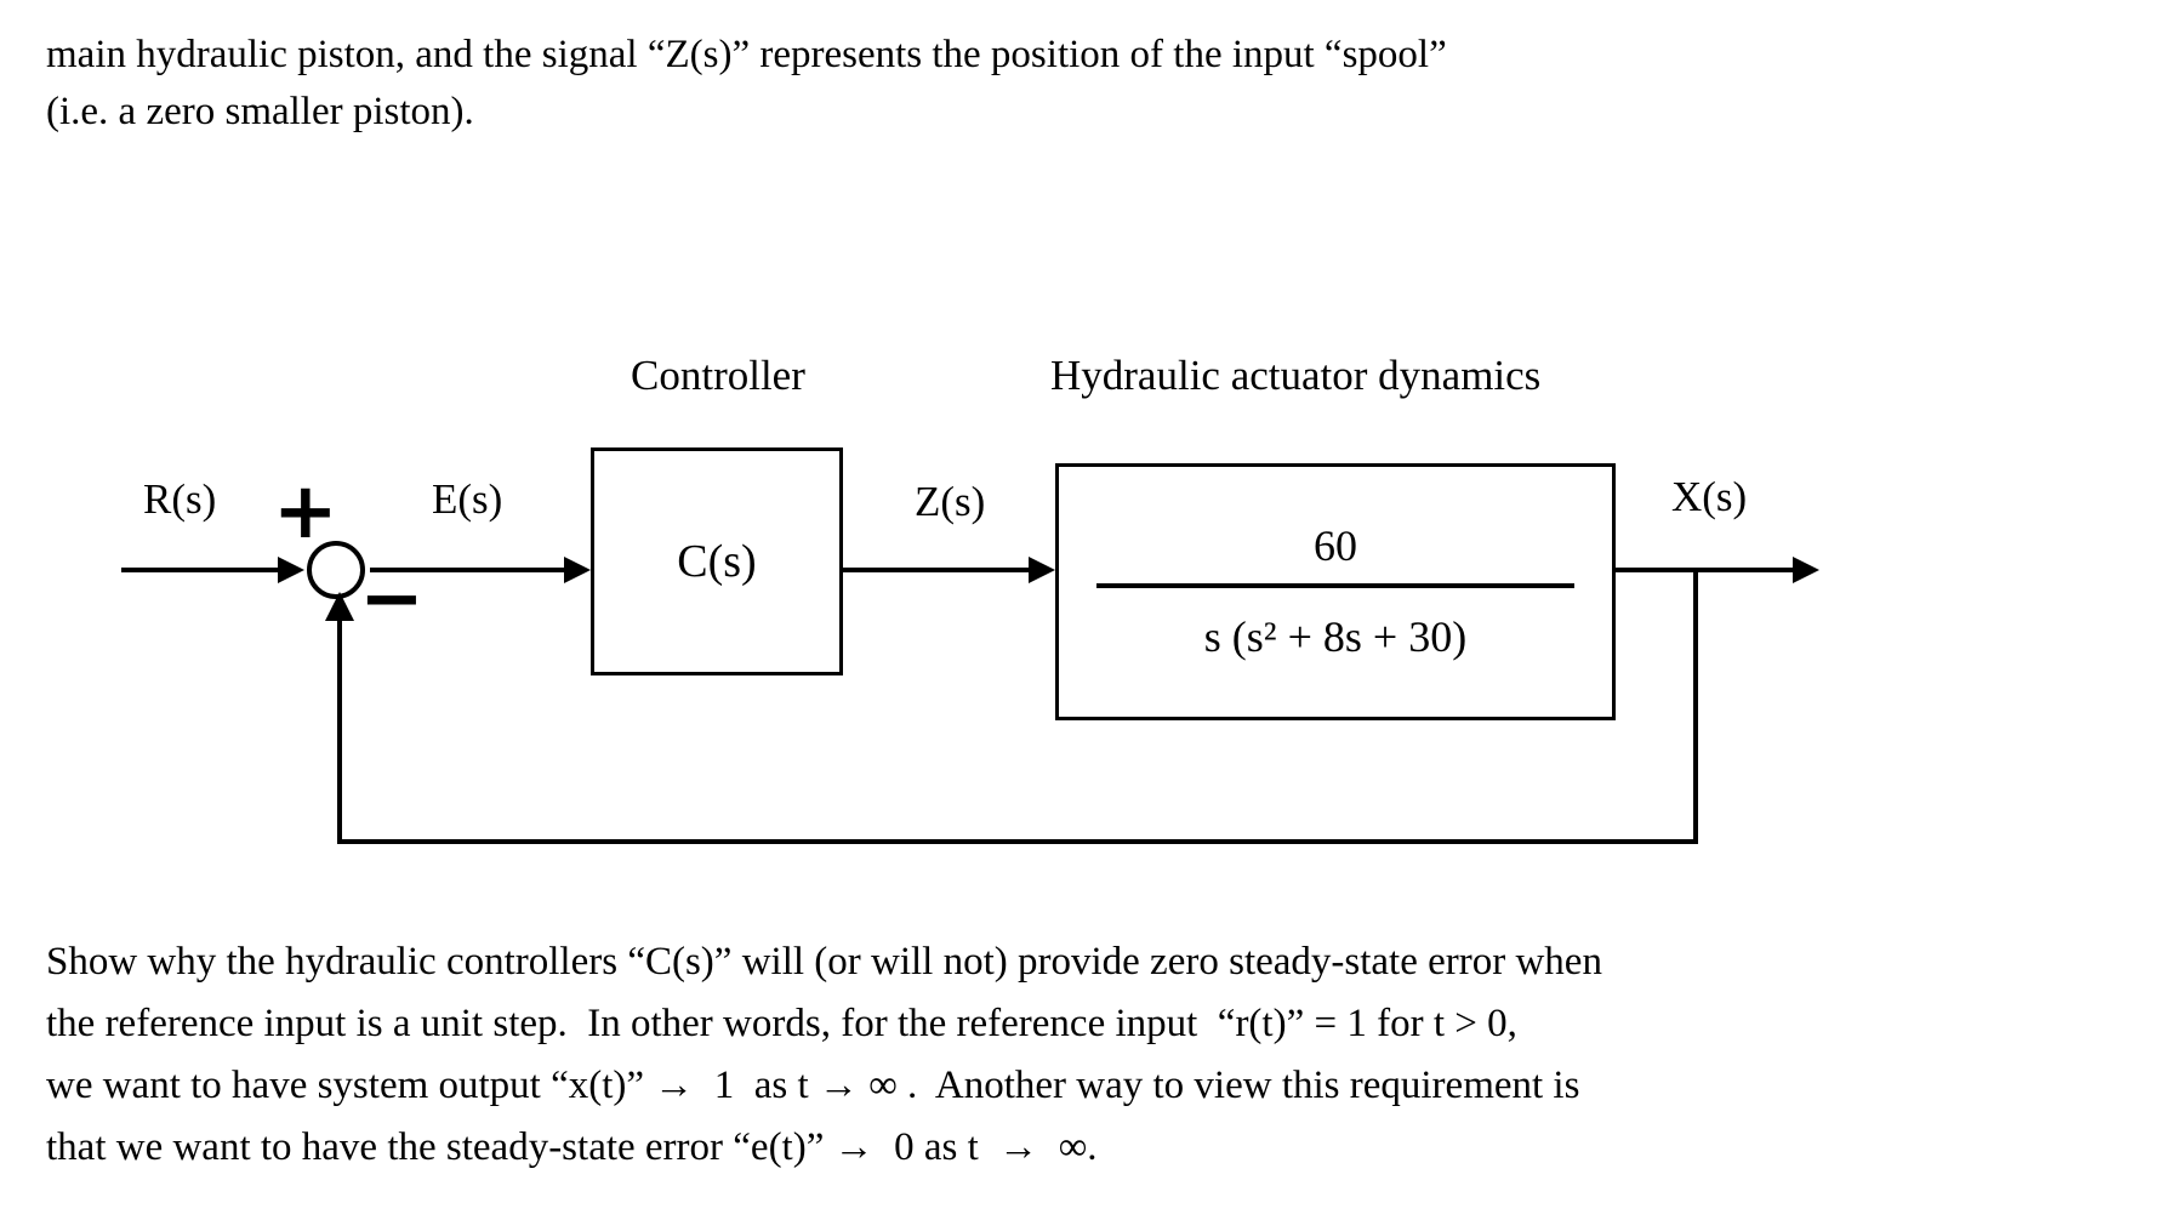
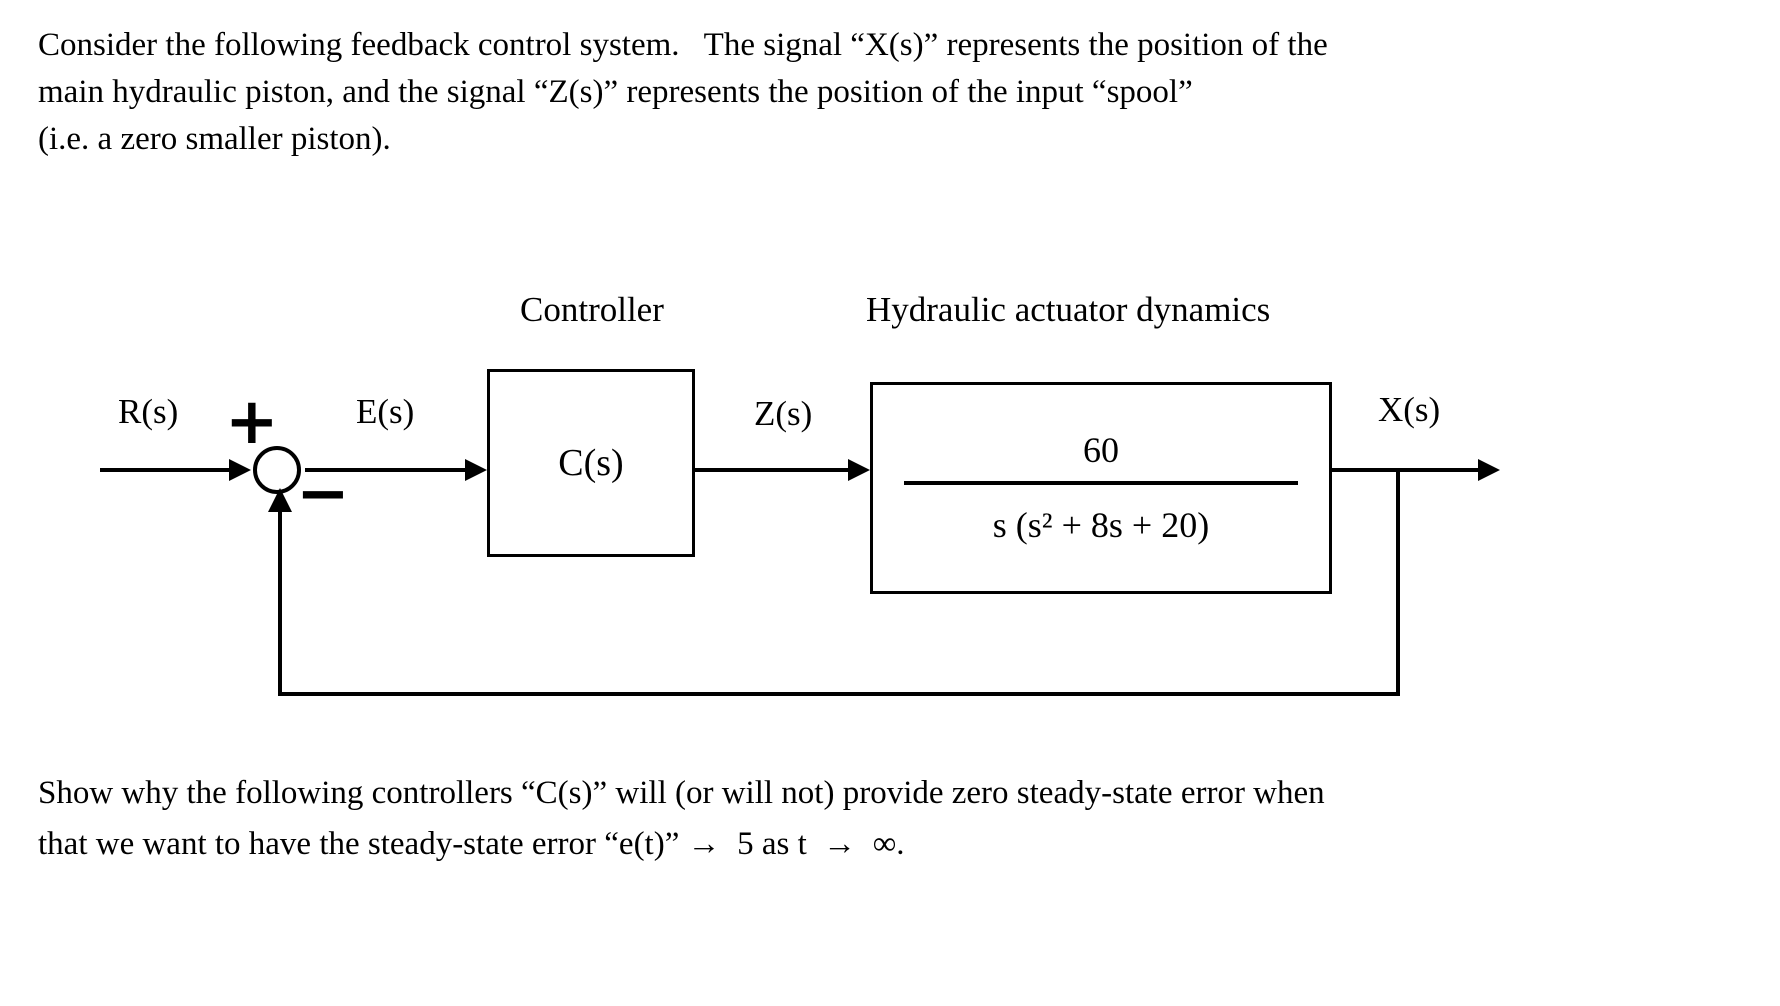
+ Consider the following feedback control system. The signal “X(s)” represents the position of the
  main hydraulic piston, and the signal “Z(s)” represents the position of the input “spool”
  (i.e. a zero smaller piston).
  Controller
  Hydraulic actuator dynamics
  R(s)
  E(s)
  Z(s)
  X(s)
  +
  −
  C(s)
  60
- s (s² + 8s + 30)
+ s (s² + 8s + 20)
- Show why the hydraulic controllers “C(s)” will (or will not) provide zero steady-state error when
+ Show why the following controllers “C(s)” will (or will not) provide zero steady-state error when
- the reference input is a unit step. In other words, for the reference input “r(t)” = 1 for t > 0,
- we want to have system output “x(t)” → 1 as t → ∞ . Another way to view this requirement is
- that we want to have the steady-state error “e(t)” → 0 as t → ∞.
+ that we want to have the steady-state error “e(t)” → 5 as t → ∞.
